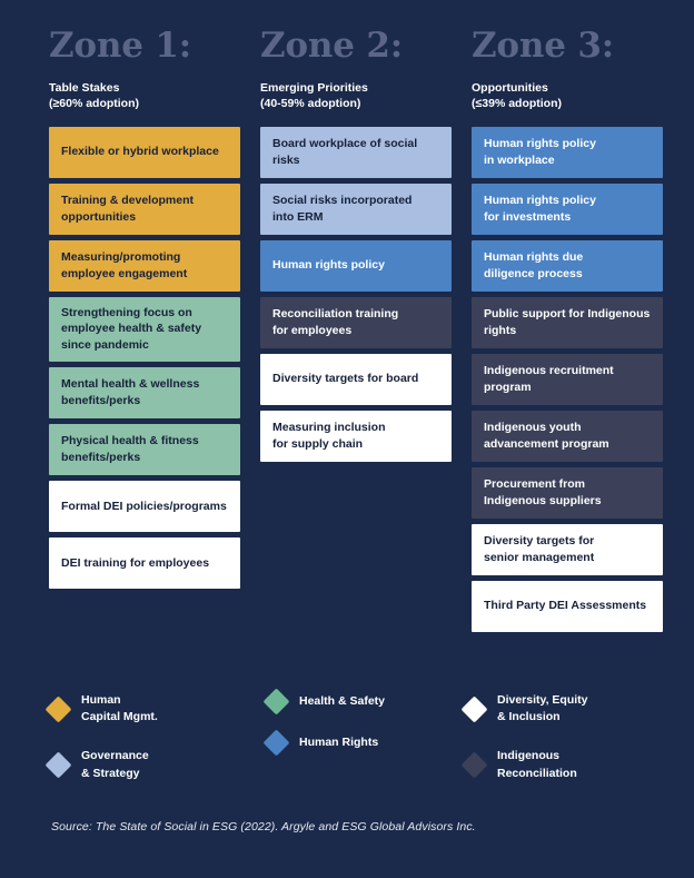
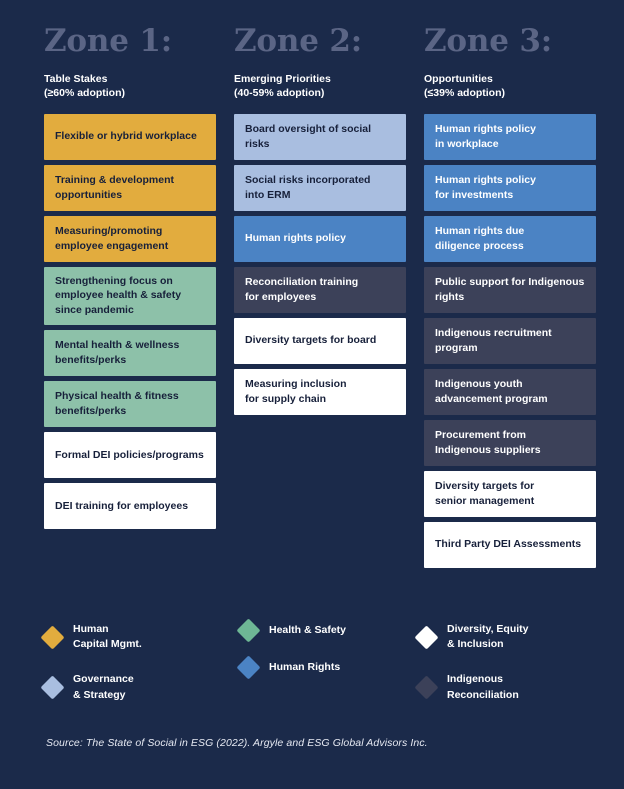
  Zone 1:
  Table Stakes
  (≥60% adoption)
  Flexible or hybrid workplace
  Training & development
  opportunities
  Measuring/promoting
  employee engagement
  Strengthening focus on
  employee health & safety
  since pandemic
  Mental health & wellness
  benefits/perks
  Physical health & fitness
  benefits/perks
  Formal DEI policies/programs
  DEI training for employees
  Zone 2:
  Emerging Priorities
  (40-59% adoption)
- Board workplace of social risks
+ Board oversight of social risks
  Social risks incorporated
  into ERM
  Human rights policy
  Reconciliation training
  for employees
  Diversity targets for board
  Measuring inclusion
  for supply chain
  Zone 3:
  Opportunities
  (≤39% adoption)
  Human rights policy
  in workplace
  Human rights policy
  for investments
  Human rights due
  diligence process
  Public support for Indigenous
  rights
  Indigenous recruitment
  program
  Indigenous youth
  advancement program
  Procurement from
  Indigenous suppliers
  Diversity targets for
  senior management
  Third Party DEI Assessments
  Human
  Capital Mgmt.
  Governance
  & Strategy
  Health & Safety
  Human Rights
  Diversity, Equity
  & Inclusion
  Indigenous
  Reconciliation
  Source: The State of Social in ESG (2022). Argyle and ESG Global Advisors Inc.
